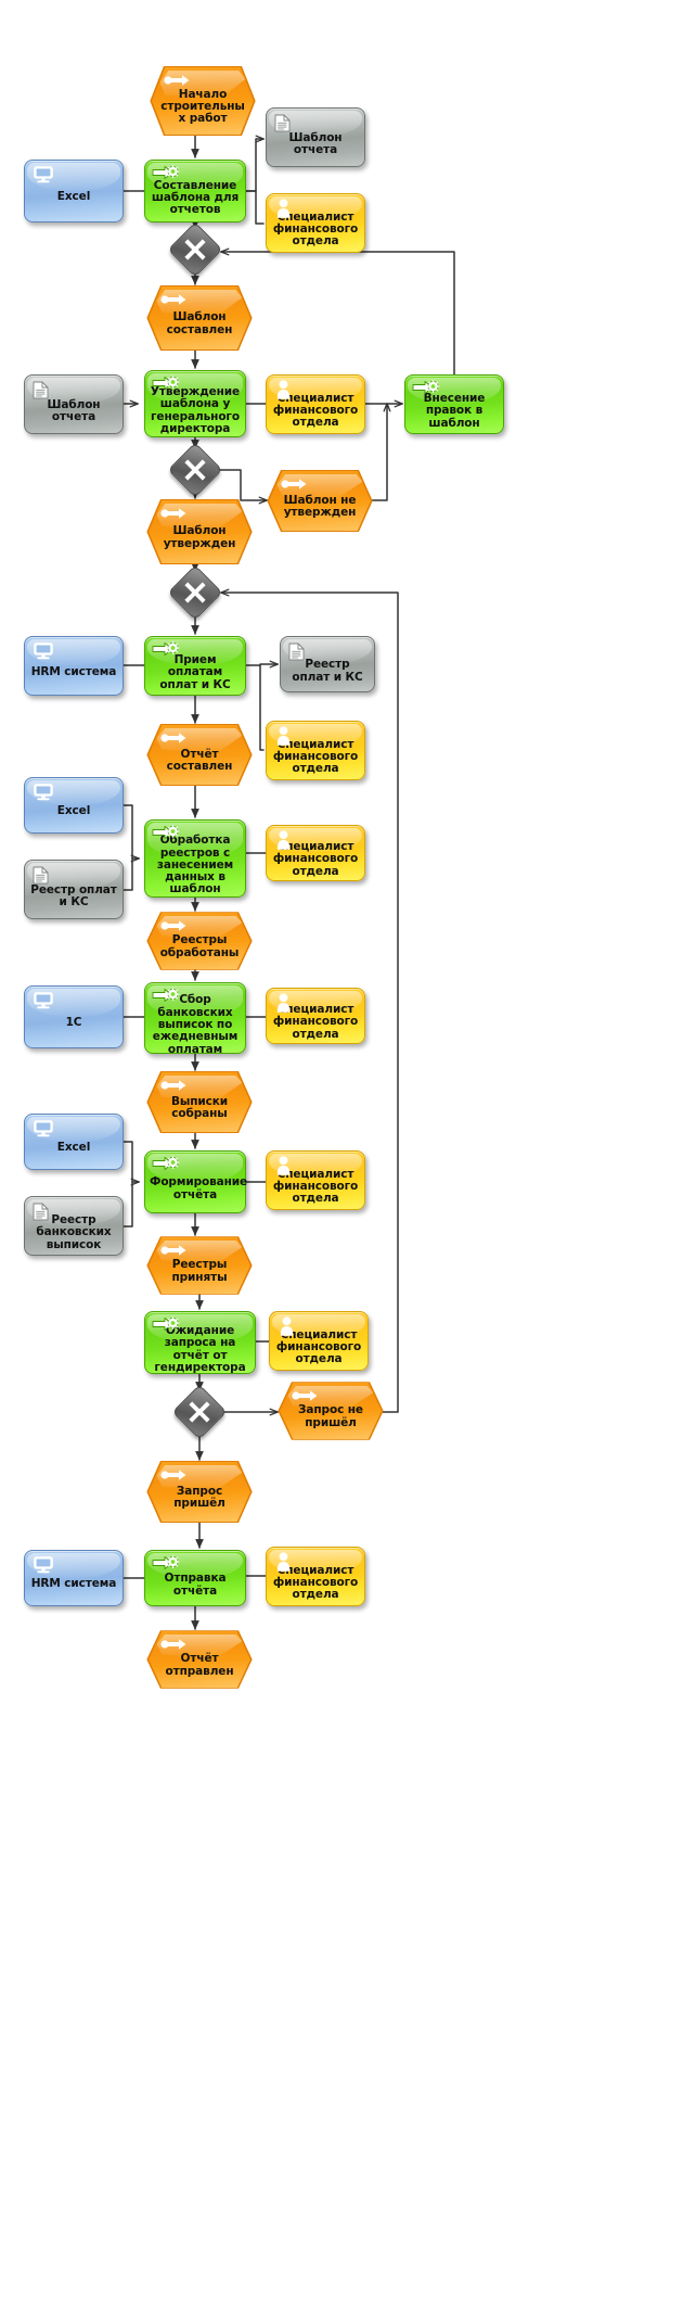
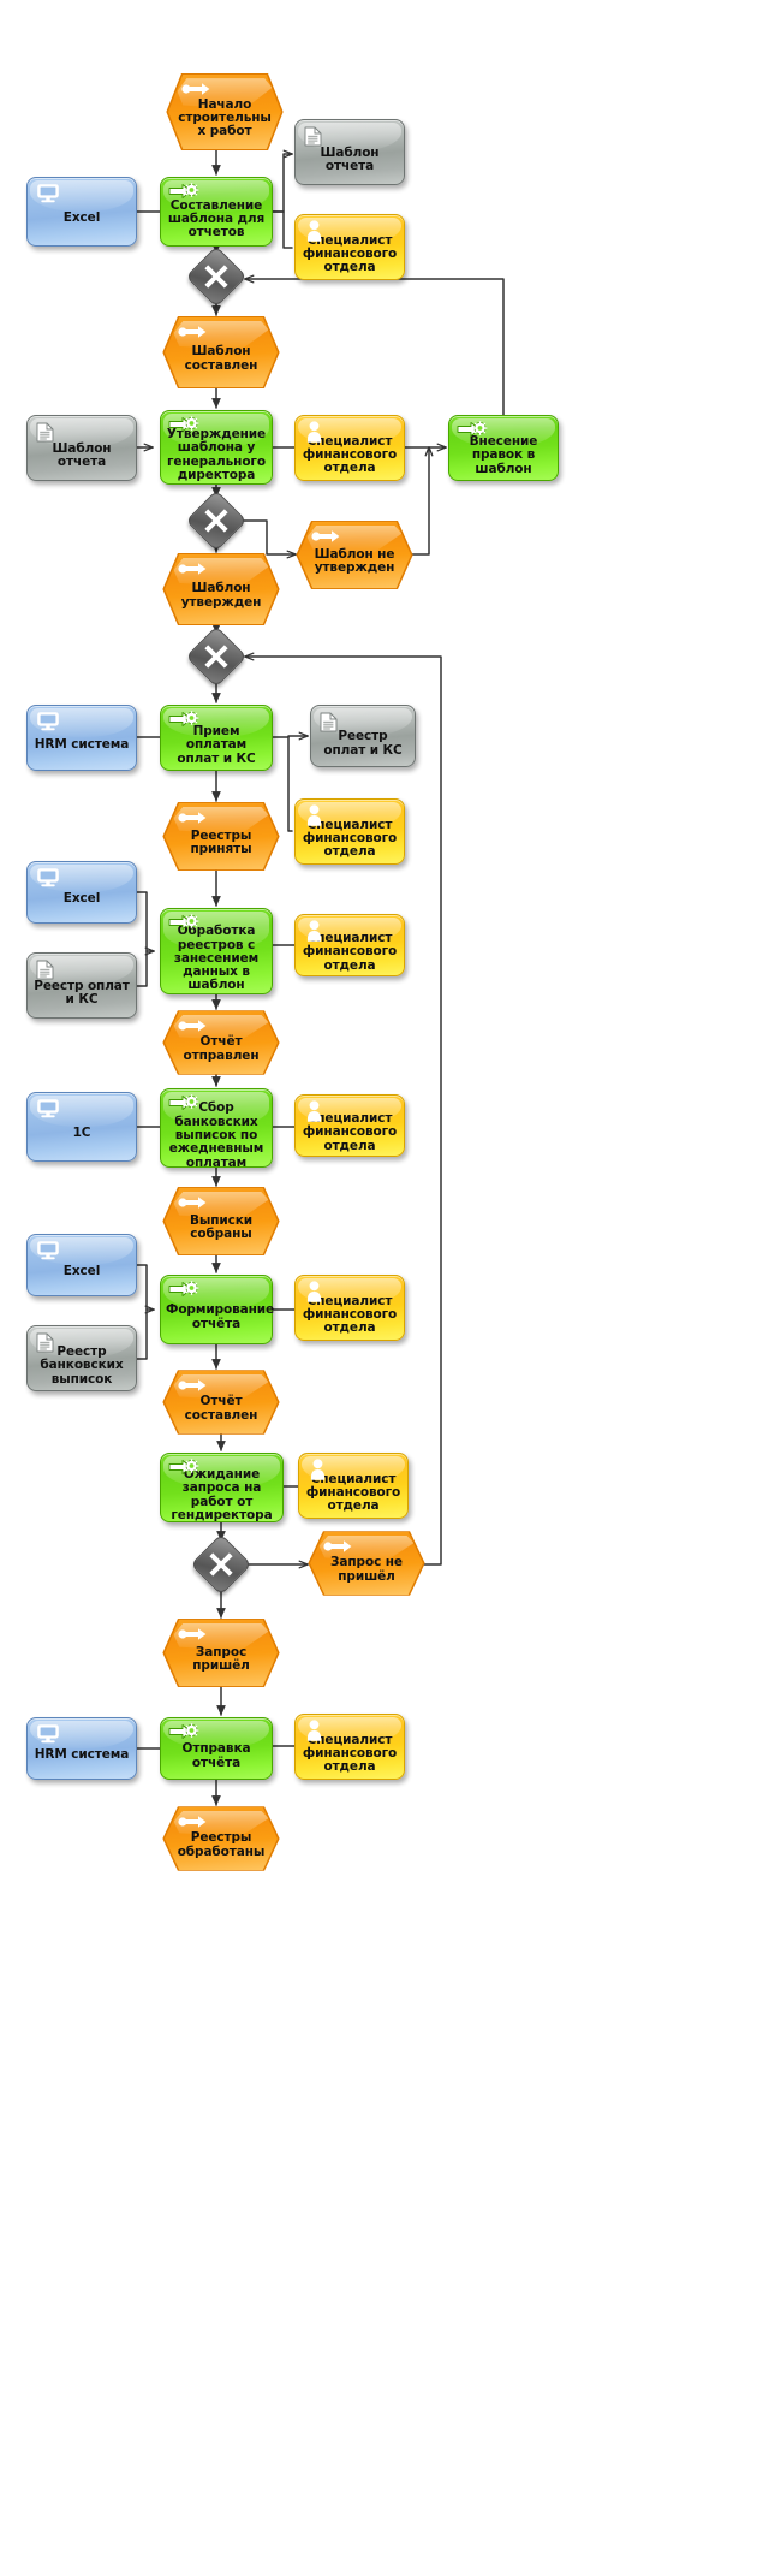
  Начало строительны х работ
  Excel
  Составление шаблона для отчетов
  Шаблон отчета
  ециалист финансового отдела
  Шаблон составлен
  Шаблон отчета
  Утверждение шаблона у генерального директора
  ециалист финансового отдела
  Внесение правок в шаблон
  Шаблон не утвержден
  Шаблон утвержден
  HRM система
  Прием оплатам оплат и КС
  Реестр оплат и КС
  ециалист финансового отдела
- Отчёт составлен
+ Реестры приняты
  Excel
  Реестр оплат и КС
  Обработка реестров с занесением данных в шаблон
  ециалист финансового отдела
- Реестры обработаны
+ Отчёт отправлен
  1С
  Сбор банковских выписок по ежедневным оплатам
  ециалист финансового отдела
  Выписки собраны
  Excel
  Реестр банковских выписок
  Формирование отчёта
  ециалист финансового отдела
- Реестры приняты
+ Отчёт составлен
- Ожидание запроса на отчёт от гендиректора
+ Ожидание запроса на работ от гендиректора
  ециалист финансового отдела
  Запрос не пришёл
  Запрос пришёл
  HRM система
  Отправка отчёта
  ециалист финансового отдела
- Отчёт отправлен
+ Реестры обработаны
